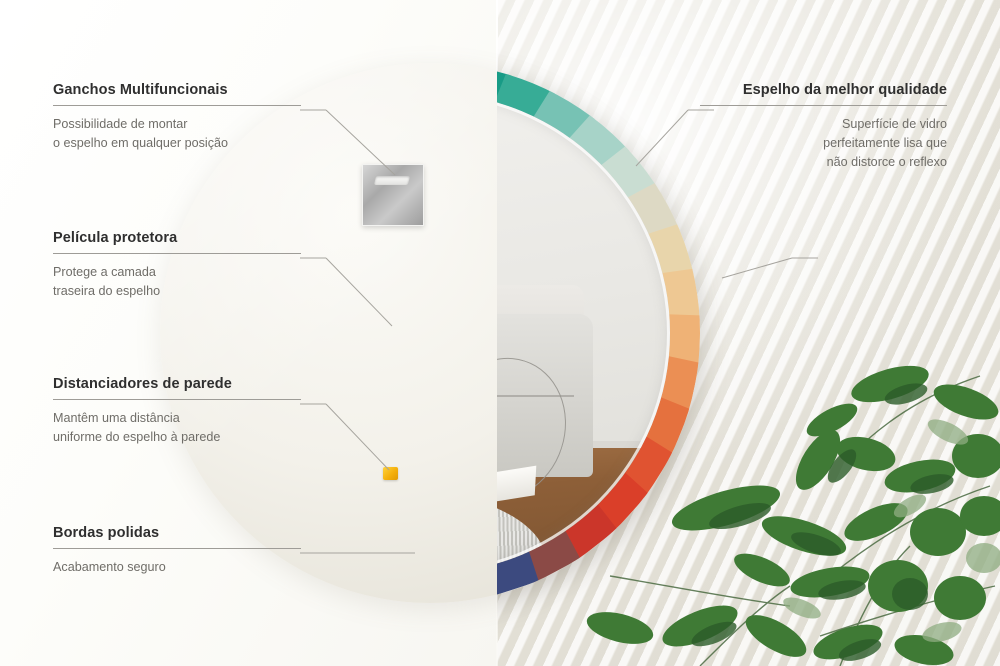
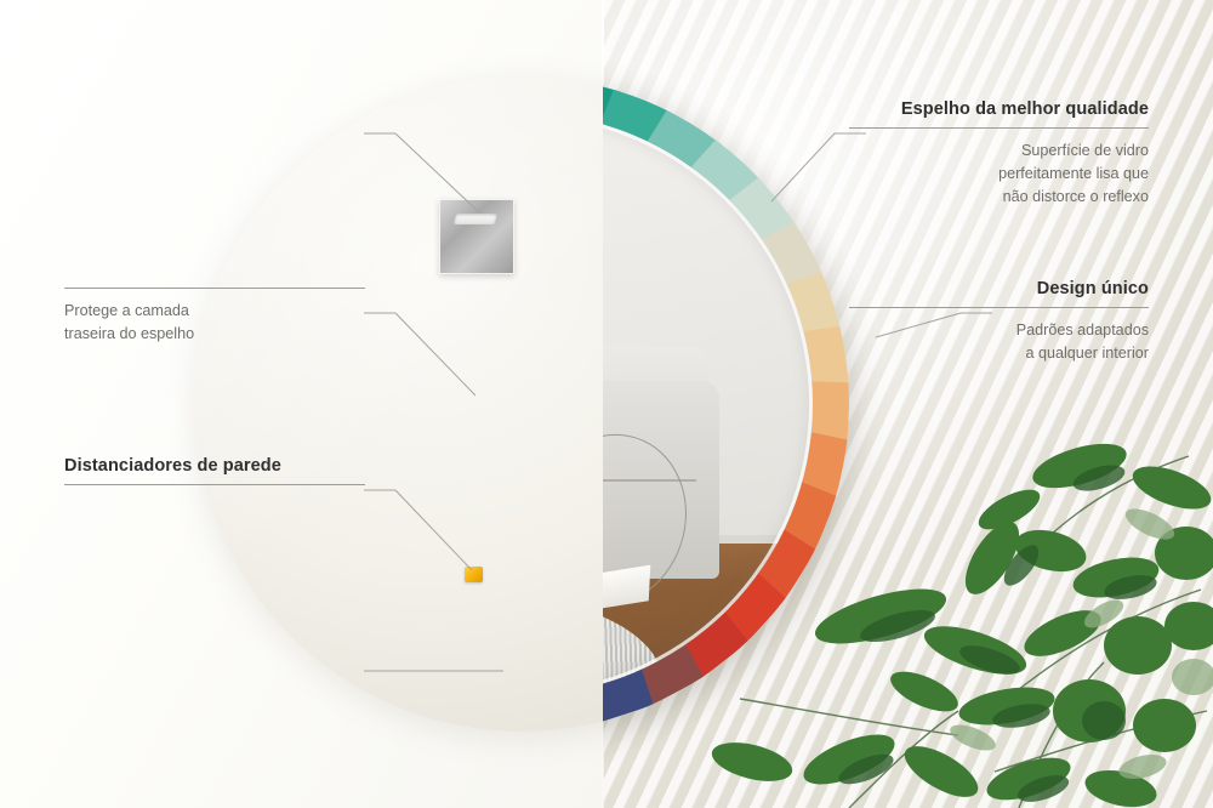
- Ganchos Multifuncionais
- Possibilidade de montar
- o espelho em qualquer posição
- Película protetora
  Protege a camada
  traseira do espelho
  Distanciadores de parede
- Mantêm uma distância
- uniforme do espelho à parede
- Bordas polidas
- Acabamento seguro
  Espelho da melhor qualidade
  Superfície de vidro
  perfeitamente lisa que
  não distorce o reflexo
+ Design único
+ Padrões adaptados
+ a qualquer interior
